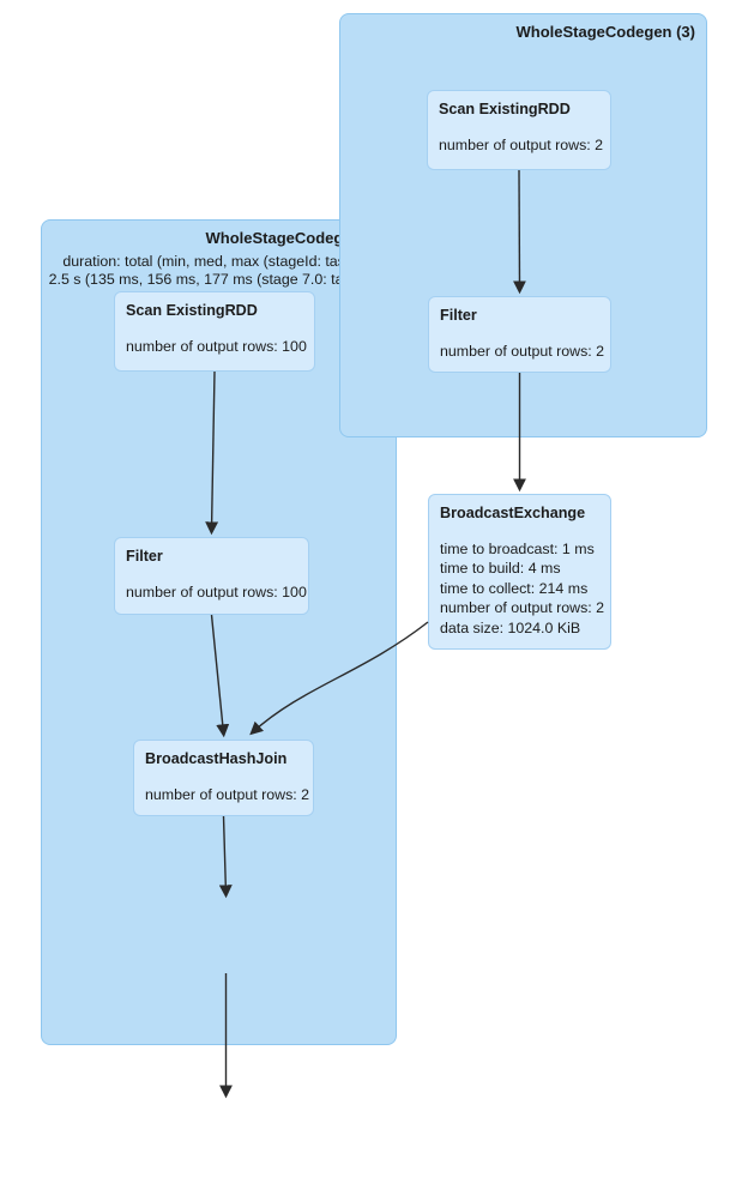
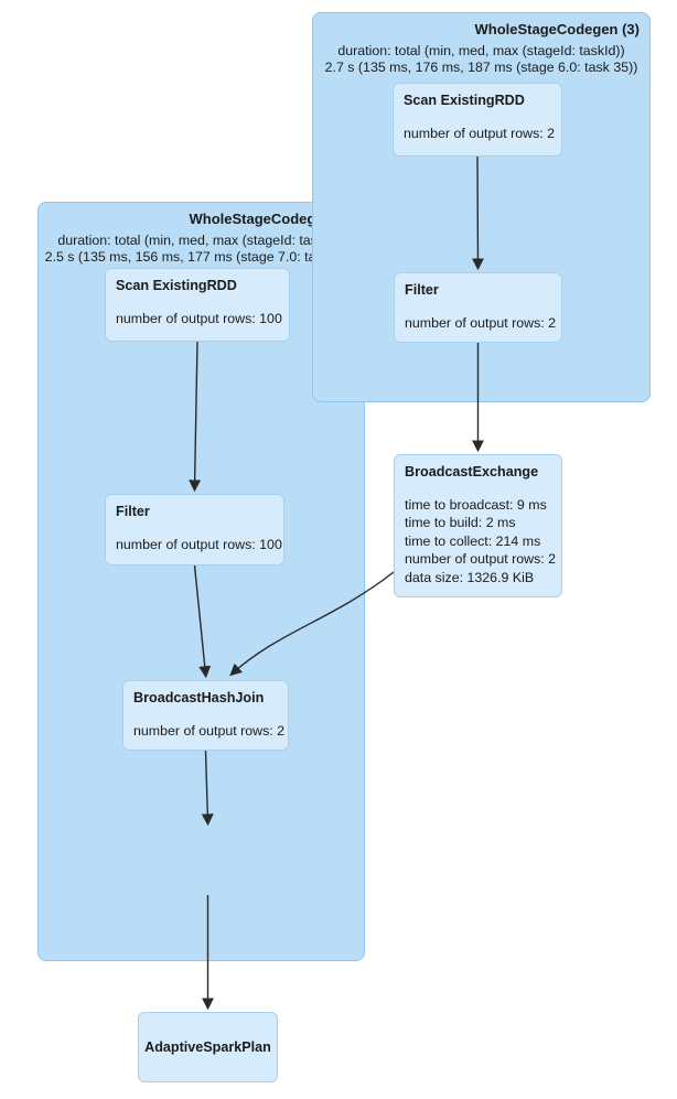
  WholeStageCodegen (3)
+ duration: total (min, med, max (stageId: taskId))
+ 2.7 s (135 ms, 176 ms, 187 ms (stage 6.0: task 35))
  WholeStageCode
  duration: total (min, med, max (stageId: ta
  2.5 s (135 ms, 156 ms, 177 ms (stage 7.0: t
  Scan ExistingRDD
  number of output rows: 2
  Filter
  number of output rows:
  BroadcastExchange
- time to broadcast: 1 ms
+ time to broadcast: 9 ms
- time to build: 4 ms
+ time to build: 2 ms
  time to collect: 214 ms
  number of output rows:
- data size: 1024.0 KiB
+ data size: 1326.9 KiB
  Scan ExistingRDD
  number of output rows: 100
  Filter
  number of output rows: 10
  BroadcastHashJoin
  number of output rows:
+ AdaptiveSparkPlan
